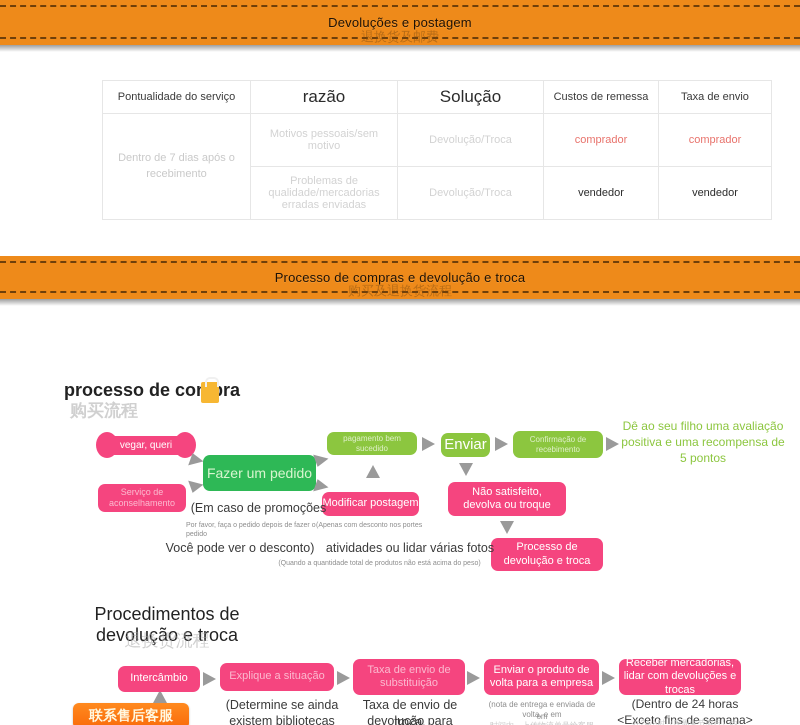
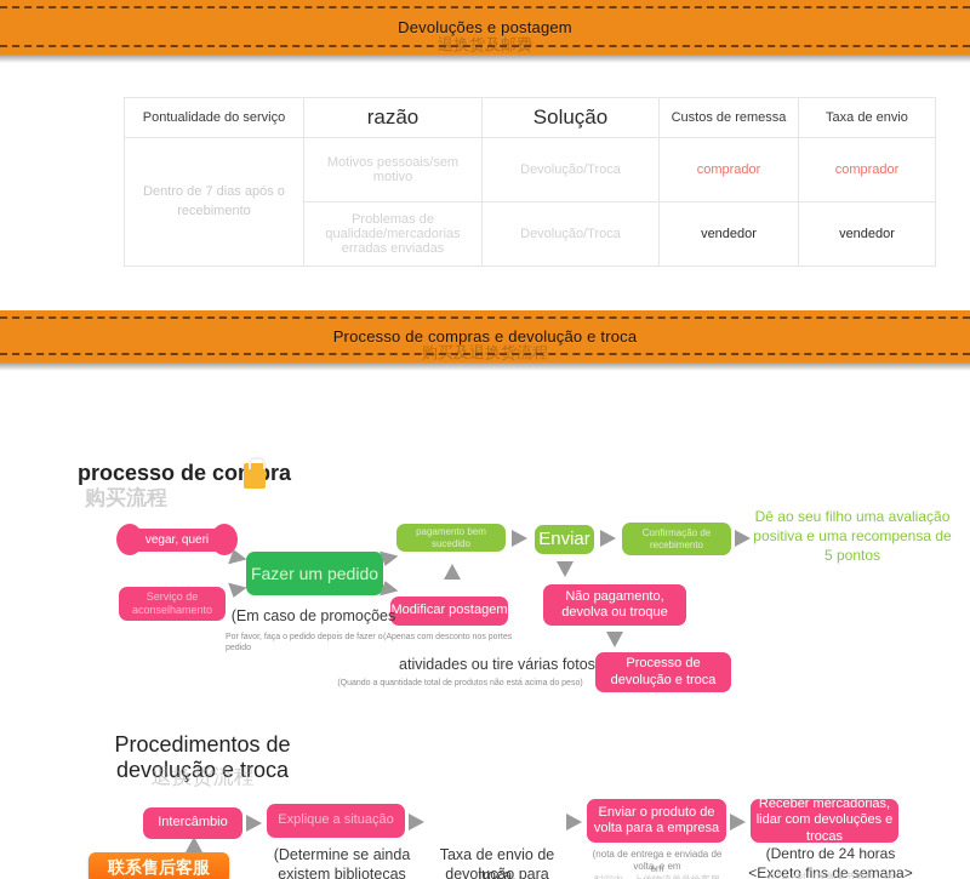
  退换货及邮费
  Devoluções e postagem
  Pontualidade do serviço	razão	Solução	Custos de remessa	Taxa de envio
  Dentro de 7 dias após o recebimento	Motivos pessoais/sem motivo	Devolução/Troca	comprador	comprador
  Problemas de qualidade/mercadorias erradas enviadas	Devolução/Troca	vendedor	vendedor
  购买及退换货流程
  Processo de compras e devolução e troca
  processo de cora
  购买流程
  vegar, queri
  Serviço de aconselhamento
  Fazer um pedido
  pagamento bem sucedido
  Modificar postagem
  Enviar
  Confirmação de recebimento
  Dê ao seu filho uma avaliação positiva e uma recompensa de 5 pontos
- Não satisfeito, devolva ou troque
+ Não pagamento, devolva ou troque
  Processo de devolução e troca
  (Em caso de promoções
- Você pode ver o desconto)
- atividades ou lidar várias fotos
+ atividades ou tire várias fotos
  Procedimentos de devolução e troca
  退换货流程
  联系售后客服
  Intercâmbio
  Explique a situação
- Taxa de envio de substituição
  Enviar o produto de volta para a empresa
  Receber mercadorias, lidar com devoluções e trocas
  (Determine se ainda existem bibliotecas
  Taxa de envio de devolução para
  troca,
  (nota de entrega e enviada de volta, e em
  em
  (Dentro de 24 horas <Exceto fins de semana>
  在24小时（除周末节假日）内
